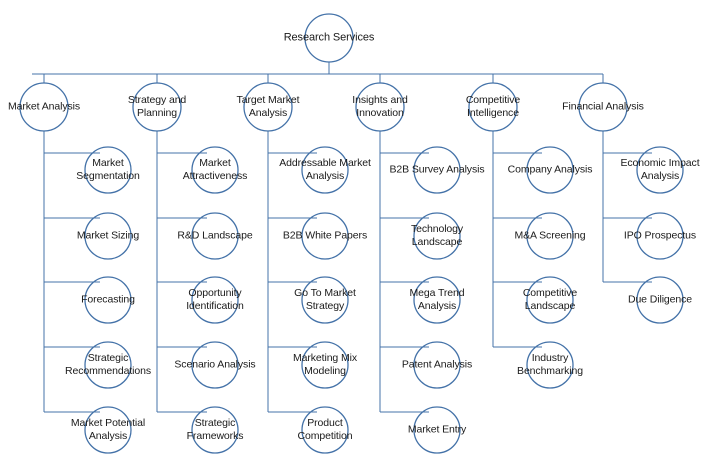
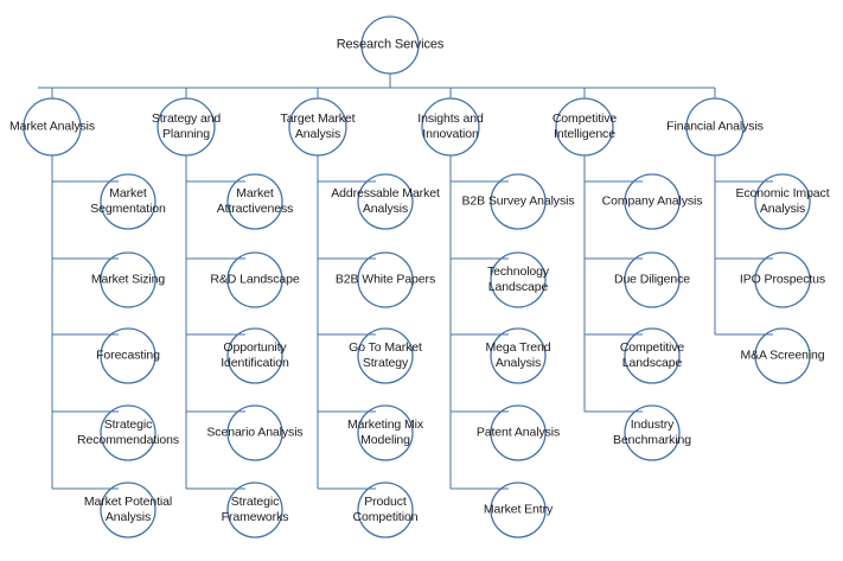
  Research Services
  Market Analysis
  Market
  Segmentation
  Market Sizing
  Forecasting
  Strategic
  Recommendations
  Market Potential
  Analysis
  Strategy and
  Planning
  Market
  Attractiveness
  R&D Landscape
  Opportunity
  Identification
  Scenario Analysis
  Strategic
  Frameworks
  Target Market
  Analysis
  Addressable Market
  Analysis
  B2B White Papers
  Go To Market
  Strategy
  Marketing Mix
  Modeling
  Product
  Competition
  Insights and
  Innovation
  B2B Survey Analysis
  Technology
  Landscape
  Mega Trend
  Analysis
  Patent Analysis
  Market Entry
  Competitive
  Intelligence
  Company Analysis
- M&A Screening
+ Due Diligence
  Competitive
  Landscape
  Industry
  Benchmarking
  Financial Analysis
  Economic Impact
  Analysis
  IPO Prospectus
- Due Diligence
+ M&A Screening
